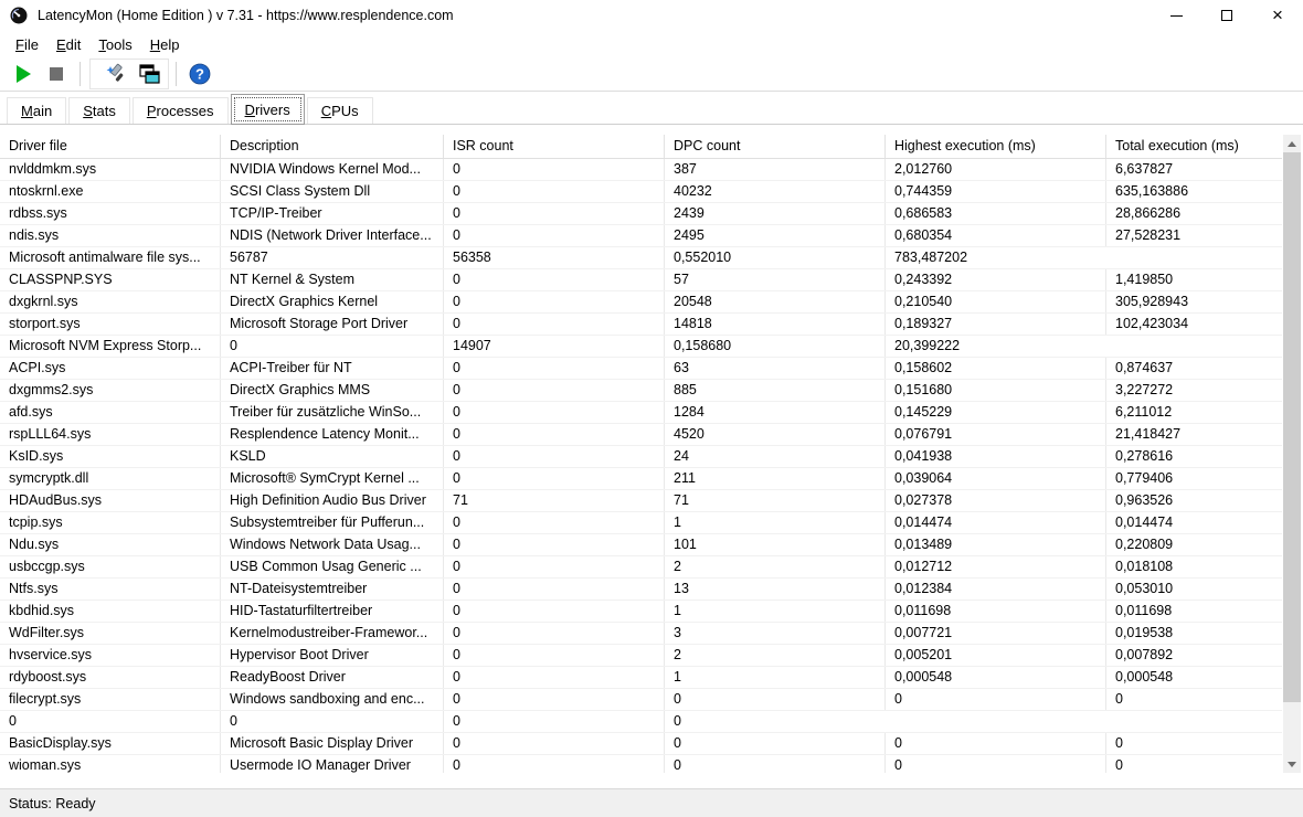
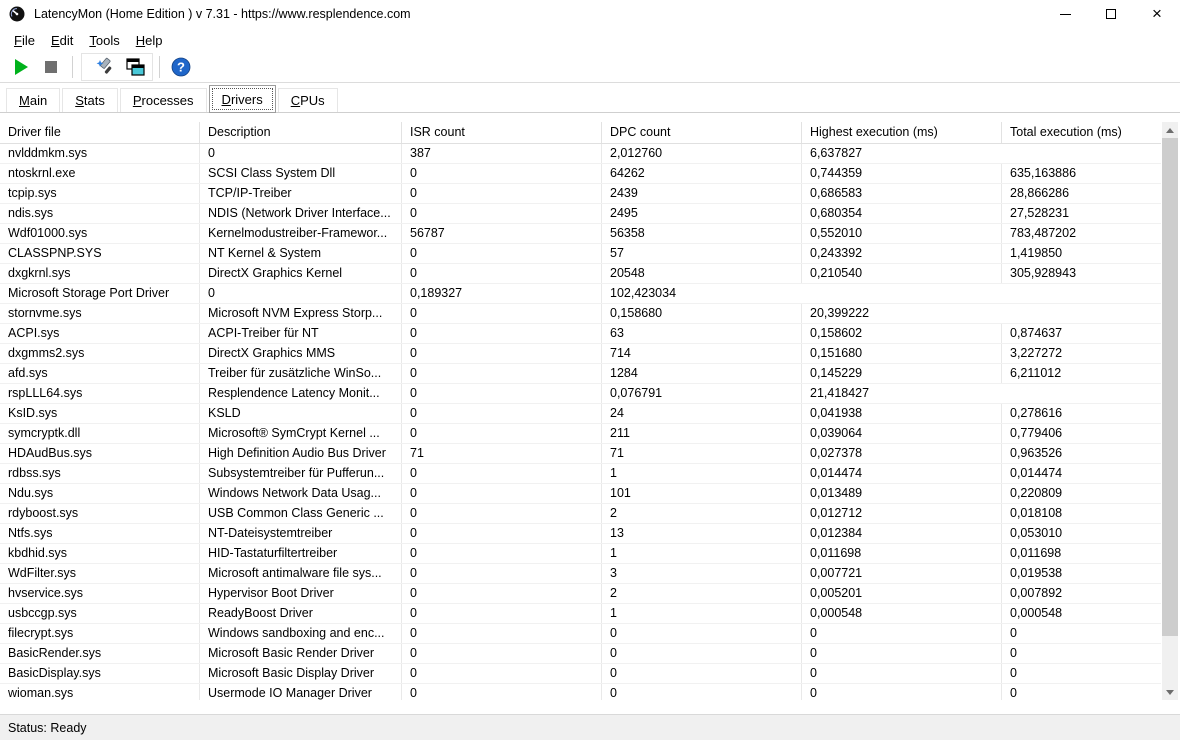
  LatencyMon (Home Edition ) v 7.31 - https://www.resplendence.com
  ×
  File
  Edit
  Tools
  Help
  ?
  Main
  Stats
  Processes
  Drivers
  CPUs
  Driver file
  Description
  ISR count
  DPC count
  Highest execution (ms)
  Total execution (ms)
  nvlddmkm.sys
- NVIDIA Windows Kernel Mod...
  0
  387
  2,012760
  6,637827
  ntoskrnl.exe
  SCSI Class System Dll
  0
- 40232
+ 64262
  0,744359
  635,163886
- rdbss.sys
+ tcpip.sys
  TCP/IP-Treiber
  0
  2439
  0,686583
  28,866286
  ndis.sys
  NDIS (Network Driver Interface...
  0
  2495
  0,680354
  27,528231
+ Wdf01000.sys
- Microsoft antimalware file sys...
+ Kernelmodustreiber-Framewor...
  56787
  56358
  0,552010
  783,487202
  CLASSPNP.SYS
  NT Kernel & System
  0
  57
  0,243392
  1,419850
  dxgkrnl.sys
  DirectX Graphics Kernel
  0
  20548
  0,210540
  305,928943
- storport.sys
  Microsoft Storage Port Driver
  0
- 14818
  0,189327
  102,423034
+ stornvme.sys
  Microsoft NVM Express Storp...
  0
- 14907
  0,158680
  20,399222
  ACPI.sys
  ACPI-Treiber für NT
  0
  63
  0,158602
  0,874637
  dxgmms2.sys
  DirectX Graphics MMS
  0
- 885
+ 714
  0,151680
  3,227272
  afd.sys
  Treiber für zusätzliche WinSo...
  0
  1284
  0,145229
  6,211012
  rspLLL64.sys
  Resplendence Latency Monit...
  0
- 4520
  0,076791
  21,418427
  KsID.sys
  KSLD
  0
  24
  0,041938
  0,278616
  symcryptk.dll
  Microsoft® SymCrypt Kernel ...
  0
  211
  0,039064
  0,779406
  HDAudBus.sys
  High Definition Audio Bus Driver
  71
  71
  0,027378
  0,963526
- tcpip.sys
+ rdbss.sys
  Subsystemtreiber für Pufferun...
  0
  1
  0,014474
  0,014474
  Ndu.sys
  Windows Network Data Usag...
  0
  101
  0,013489
  0,220809
- usbccgp.sys
+ rdyboost.sys
- USB Common Usag Generic ...
+ USB Common Class Generic ...
  0
  2
  0,012712
  0,018108
  Ntfs.sys
  NT-Dateisystemtreiber
  0
  13
  0,012384
  0,053010
  kbdhid.sys
  HID-Tastaturfiltertreiber
  0
  1
  0,011698
  0,011698
  WdFilter.sys
- Kernelmodustreiber-Framewor...
+ Microsoft antimalware file sys...
  0
  3
  0,007721
  0,019538
  hvservice.sys
  Hypervisor Boot Driver
  0
  2
  0,005201
  0,007892
- rdyboost.sys
+ usbccgp.sys
  ReadyBoost Driver
  0
  1
  0,000548
  0,000548
  filecrypt.sys
  Windows sandboxing and enc...
  0
  0
  0
  0
+ BasicRender.sys
+ Microsoft Basic Render Driver
  0
  0
  0
  0
  BasicDisplay.sys
  Microsoft Basic Display Driver
  0
  0
  0
  0
  wioman.sys
  Usermode IO Manager Driver
  0
  0
  0
  0
  Status: Ready
